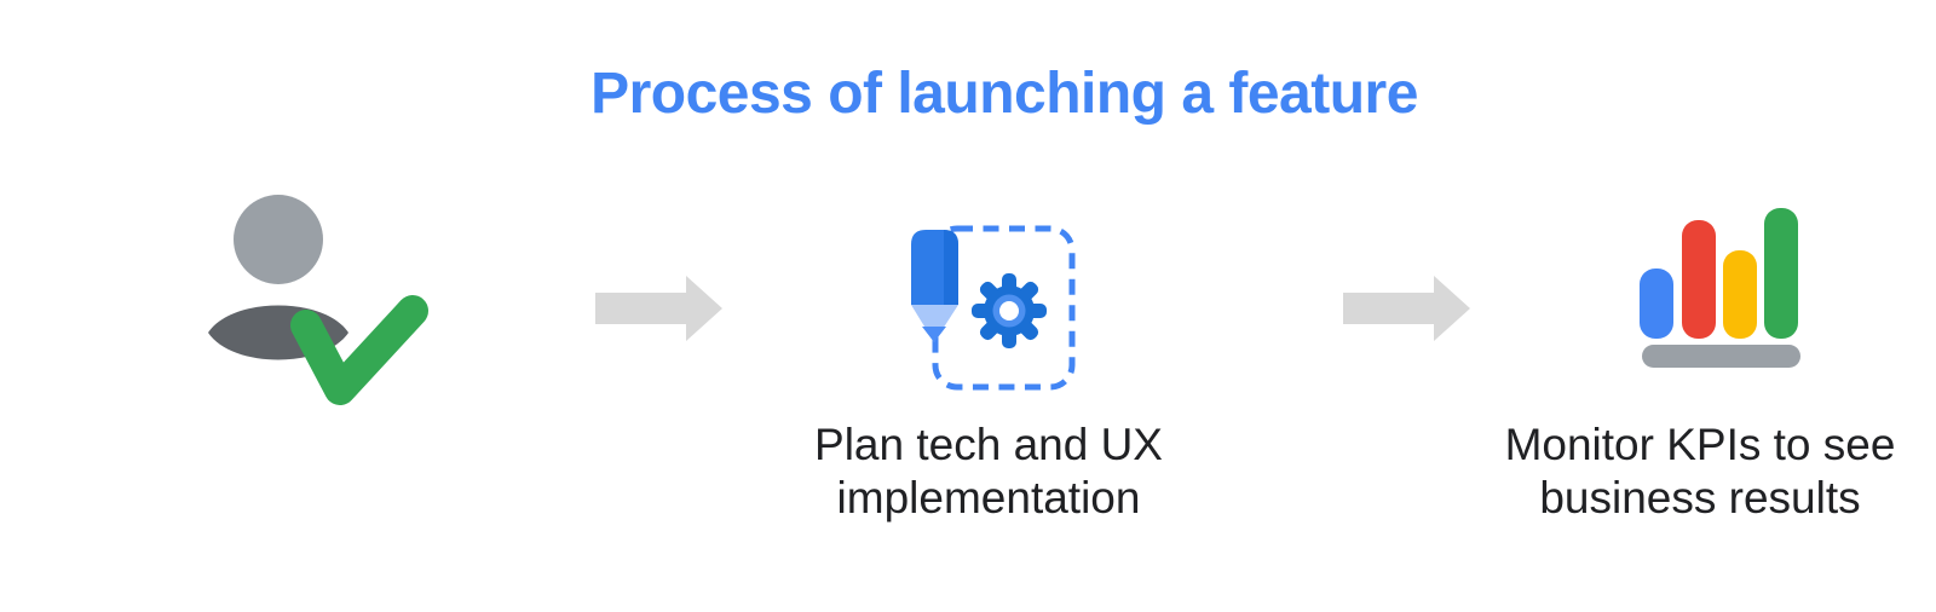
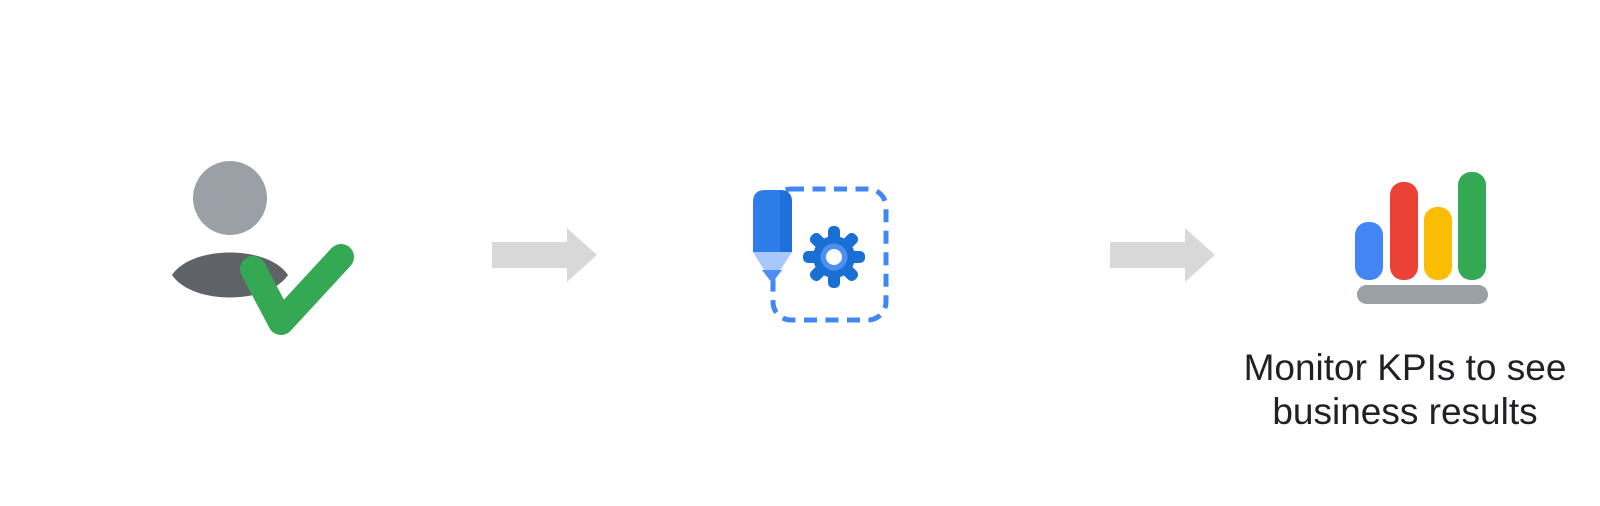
- Process of launching a feature
- Plan tech and UX
- implementation
  Monitor KPIs to see
  business results
